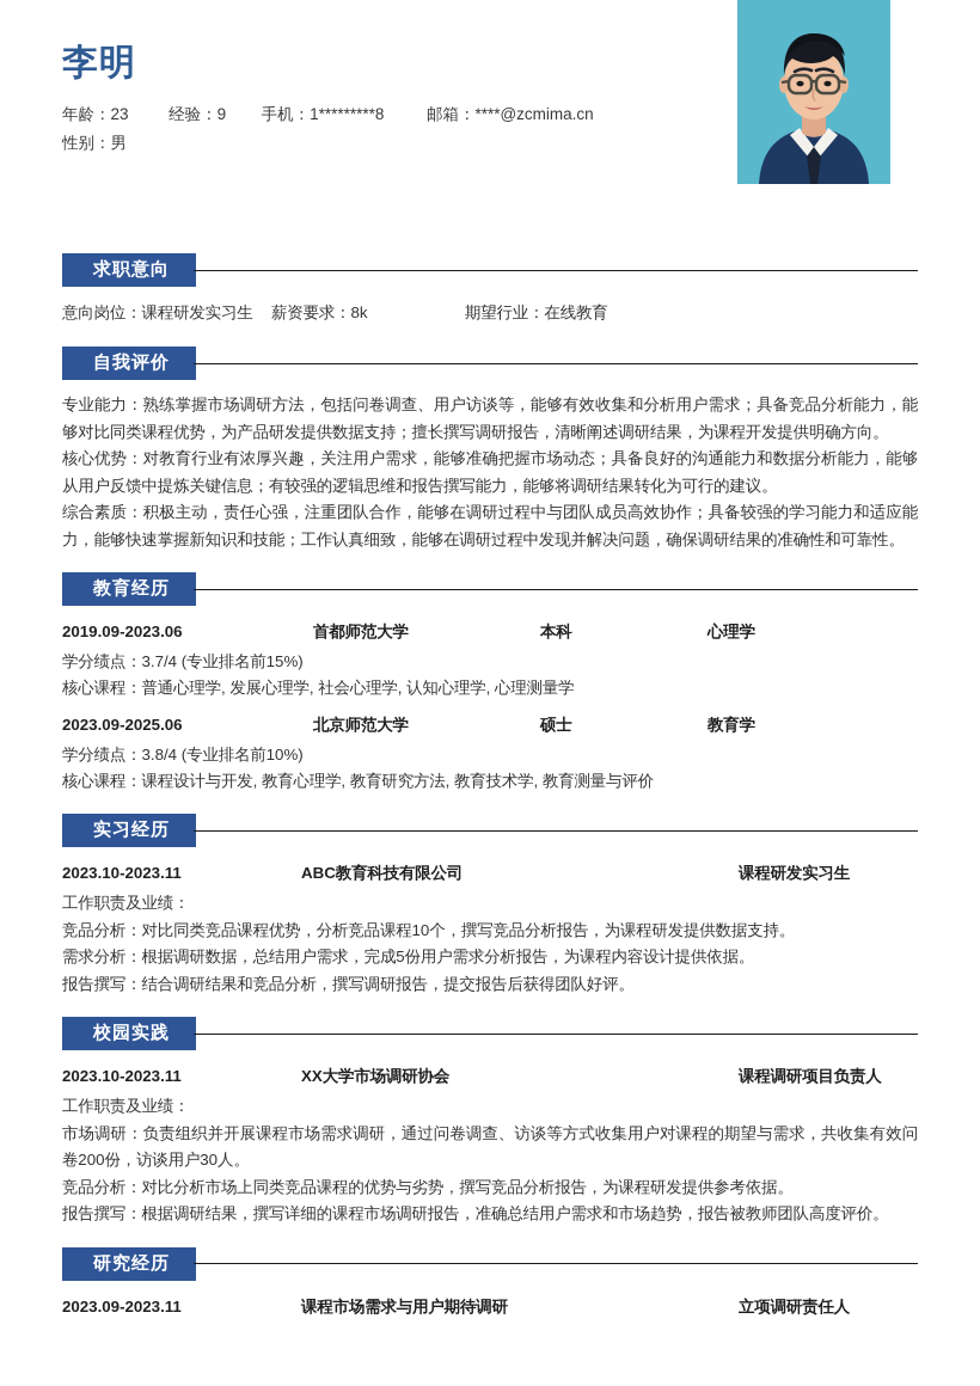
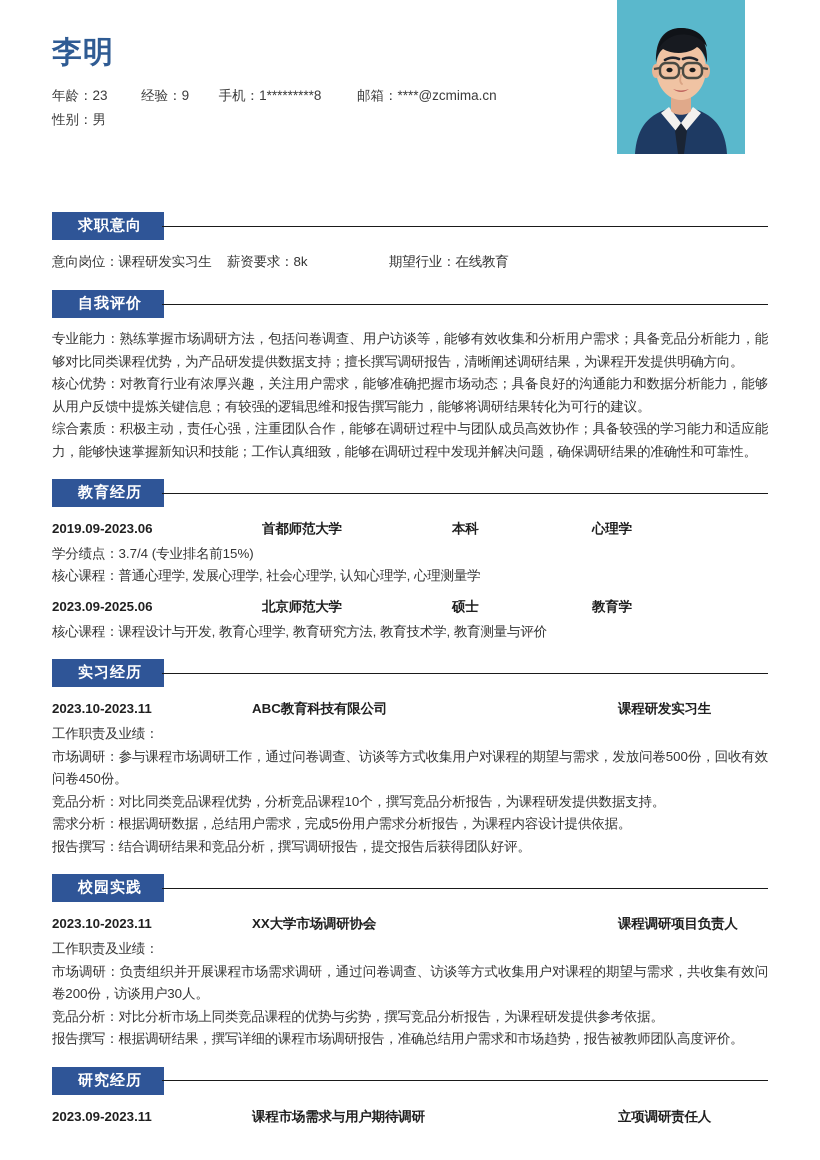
  李明
  年龄：23 经验：9 手机：1*********8 邮箱：****@zcmima.cn
  性别：男
  求职意向
  意向岗位：课程研发实习生 薪资要求：8k 期望行业：在线教育
  自我评价
  专业能力：熟练掌握市场调研方法，包括问卷调查、用户访谈等，能够有效收集和分析用户需求；具备竞品分析能力，能够对比同类课程优势，为产品研发提供数据支持；擅长撰写调研报告，清晰阐述调研结果，为课程开发提供明确方向。
  核心优势：对教育行业有浓厚兴趣，关注用户需求，能够准确把握市场动态；具备良好的沟通能力和数据分析能力，能够从用户反馈中提炼关键信息；有较强的逻辑思维和报告撰写能力，能够将调研结果转化为可行的建议。
  综合素质：积极主动，责任心强，注重团队合作，能够在调研过程中与团队成员高效协作；具备较强的学习能力和适应能力，能够快速掌握新知识和技能；工作认真细致，能够在调研过程中发现并解决问题，确保调研结果的准确性和可靠性。
  教育经历
  2019.09-2023.06
  首都师范大学
  本科
  心理学
  学分绩点：3.7/4 (专业排名前15%)
  核心课程：普通心理学, 发展心理学, 社会心理学, 认知心理学, 心理测量学
  2023.09-2025.06
  北京师范大学
  硕士
  教育学
- 学分绩点：3.8/4 (专业排名前10%)
  核心课程：课程设计与开发, 教育心理学, 教育研究方法, 教育技术学, 教育测量与评价
  实习经历
  2023.10-2023.11
  ABC教育科技有限公司
  课程研发实习生
  工作职责及业绩：
+ 市场调研：参与课程市场调研工作，通过问卷调查、访谈等方式收集用户对课程的期望与需求，发放问卷500份，回收有效问卷450份。
  竞品分析：对比同类竞品课程优势，分析竞品课程10个，撰写竞品分析报告，为课程研发提供数据支持。
  需求分析：根据调研数据，总结用户需求，完成5份用户需求分析报告，为课程内容设计提供依据。
  报告撰写：结合调研结果和竞品分析，撰写调研报告，提交报告后获得团队好评。
  校园实践
  2023.10-2023.11
  XX大学市场调研协会
  课程调研项目负责人
  工作职责及业绩：
  市场调研：负责组织并开展课程市场需求调研，通过问卷调查、访谈等方式收集用户对课程的期望与需求，共收集有效问卷200份，访谈用户30人。
  竞品分析：对比分析市场上同类竞品课程的优势与劣势，撰写竞品分析报告，为课程研发提供参考依据。
  报告撰写：根据调研结果，撰写详细的课程市场调研报告，准确总结用户需求和市场趋势，报告被教师团队高度评价。
  研究经历
  2023.09-2023.11
  课程市场需求与用户期待调研
  立项调研责任人
